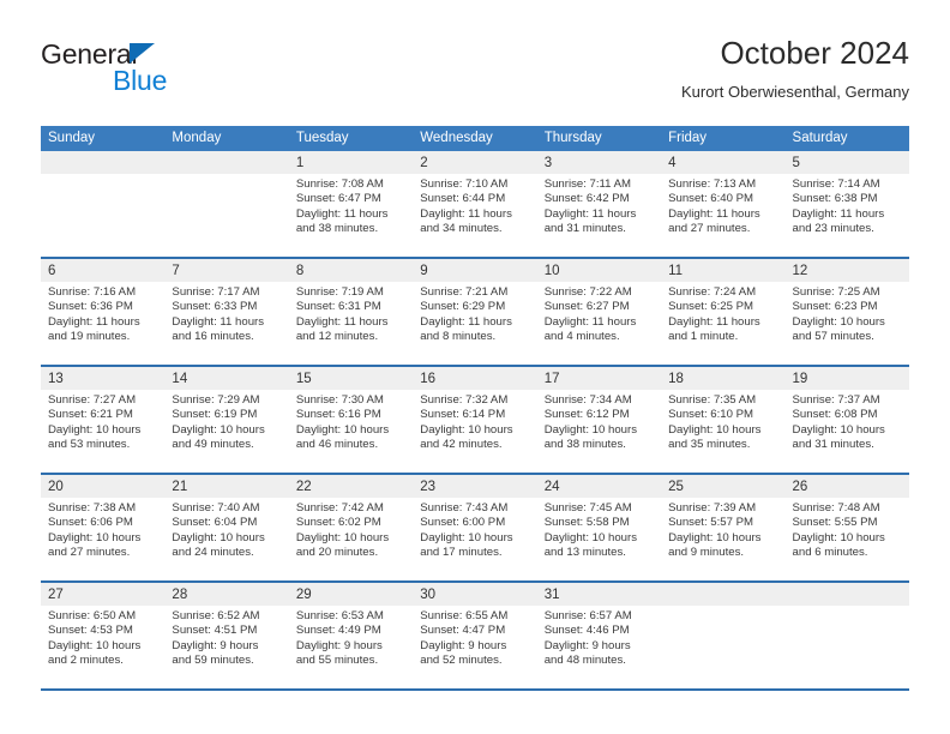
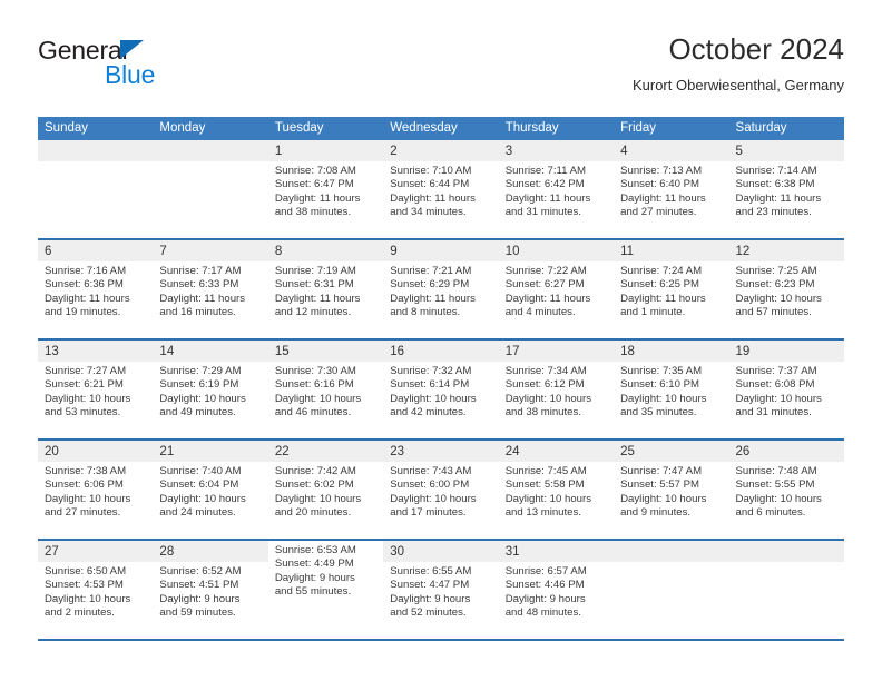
  General
  Blue
  October 2024
  Kurort Oberwiesenthal, Germany
  Sunday
  Monday
  Tuesday
  Wednesday
  Thursday
  Friday
  Saturday
  1
  Sunrise: 7:08 AM
  Sunset: 6:47 PM
  Daylight: 11 hours
  and 38 minutes.
  2
  Sunrise: 7:10 AM
  Sunset: 6:44 PM
  Daylight: 11 hours
  and 34 minutes.
  3
  Sunrise: 7:11 AM
  Sunset: 6:42 PM
  Daylight: 11 hours
  and 31 minutes.
  4
  Sunrise: 7:13 AM
  Sunset: 6:40 PM
  Daylight: 11 hours
  and 27 minutes.
  5
  Sunrise: 7:14 AM
  Sunset: 6:38 PM
  Daylight: 11 hours
  and 23 minutes.
  6
  Sunrise: 7:16 AM
  Sunset: 6:36 PM
  Daylight: 11 hours
  and 19 minutes.
  7
  Sunrise: 7:17 AM
  Sunset: 6:33 PM
  Daylight: 11 hours
  and 16 minutes.
  8
  Sunrise: 7:19 AM
  Sunset: 6:31 PM
  Daylight: 11 hours
  and 12 minutes.
  9
  Sunrise: 7:21 AM
  Sunset: 6:29 PM
  Daylight: 11 hours
  and 8 minutes.
  10
  Sunrise: 7:22 AM
  Sunset: 6:27 PM
  Daylight: 11 hours
  and 4 minutes.
  11
  Sunrise: 7:24 AM
  Sunset: 6:25 PM
  Daylight: 11 hours
  and 1 minute.
  12
  Sunrise: 7:25 AM
  Sunset: 6:23 PM
  Daylight: 10 hours
  and 57 minutes.
  13
  Sunrise: 7:27 AM
  Sunset: 6:21 PM
  Daylight: 10 hours
  and 53 minutes.
  14
  Sunrise: 7:29 AM
  Sunset: 6:19 PM
  Daylight: 10 hours
  and 49 minutes.
  15
  Sunrise: 7:30 AM
  Sunset: 6:16 PM
  Daylight: 10 hours
  and 46 minutes.
  16
  Sunrise: 7:32 AM
  Sunset: 6:14 PM
  Daylight: 10 hours
  and 42 minutes.
  17
  Sunrise: 7:34 AM
  Sunset: 6:12 PM
  Daylight: 10 hours
  and 38 minutes.
  18
  Sunrise: 7:35 AM
  Sunset: 6:10 PM
  Daylight: 10 hours
  and 35 minutes.
  19
  Sunrise: 7:37 AM
  Sunset: 6:08 PM
  Daylight: 10 hours
  and 31 minutes.
  20
  Sunrise: 7:38 AM
  Sunset: 6:06 PM
  Daylight: 10 hours
  and 27 minutes.
  21
  Sunrise: 7:40 AM
  Sunset: 6:04 PM
  Daylight: 10 hours
  and 24 minutes.
  22
  Sunrise: 7:42 AM
  Sunset: 6:02 PM
  Daylight: 10 hours
  and 20 minutes.
  23
  Sunrise: 7:43 AM
  Sunset: 6:00 PM
  Daylight: 10 hours
  and 17 minutes.
  24
  Sunrise: 7:45 AM
  Sunset: 5:58 PM
  Daylight: 10 hours
  and 13 minutes.
  25
- Sunrise: 7:39 AM
+ Sunrise: 7:47 AM
  Sunset: 5:57 PM
  Daylight: 10 hours
  and 9 minutes.
  26
  Sunrise: 7:48 AM
  Sunset: 5:55 PM
  Daylight: 10 hours
  and 6 minutes.
  27
  Sunrise: 6:50 AM
  Sunset: 4:53 PM
  Daylight: 10 hours
  and 2 minutes.
  28
  Sunrise: 6:52 AM
  Sunset: 4:51 PM
  Daylight: 9 hours
  and 59 minutes.
- 29
  Sunrise: 6:53 AM
  Sunset: 4:49 PM
  Daylight: 9 hours
  and 55 minutes.
  30
  Sunrise: 6:55 AM
  Sunset: 4:47 PM
  Daylight: 9 hours
  and 52 minutes.
  31
  Sunrise: 6:57 AM
  Sunset: 4:46 PM
  Daylight: 9 hours
  and 48 minutes.
